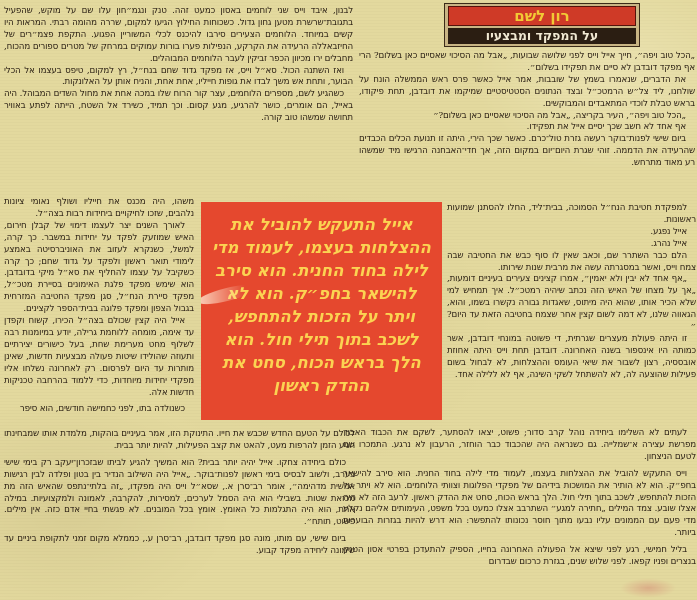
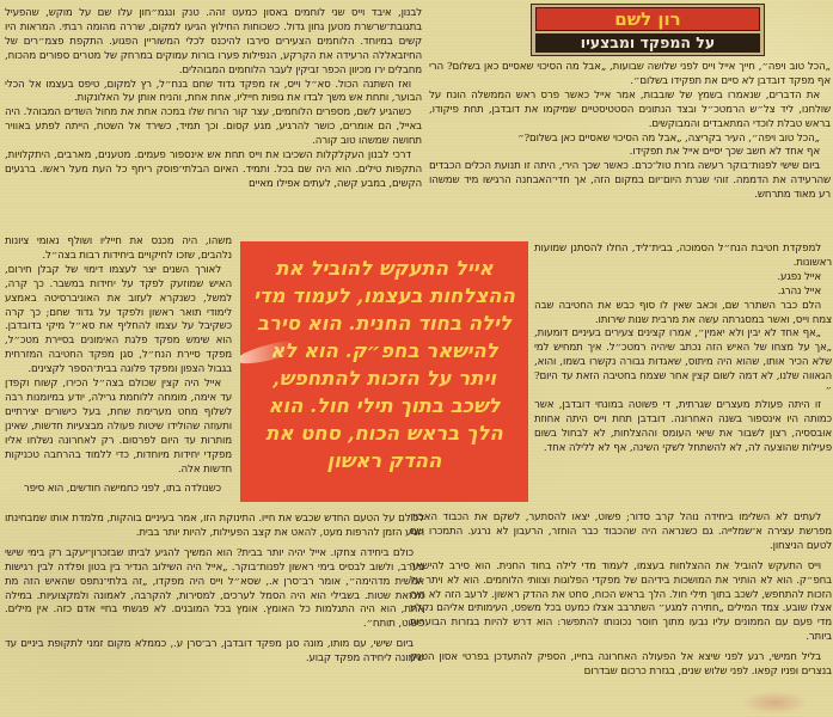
  רון לשם
  על המפקד ומבצעיו
  לבנון, איבד וייס שני לוחמים באסון כמעט זהה. טנק ונגמ״חון עלו שם על מוקש, שהפעיל בתגובת־שרשרת מטען גחון גדול. כשכוחות החילוץ הגיעו למקום, שררה מהומה רבתי. המראות היו קשים במיוחד. הלוחמים הצעירים סירבו להיכנס לכלי המשוריין הפגוע. התקפת פצמ״רים של החיזבאללה הרעידה את הקרקע, הנפילות פערו בורות עמוקים במרחק של מטרים ספורים מהכוח, מחבלים ירו מכיוון הכפר זביקין לעבר הלוחמים המבוהלים.
  ואז השתנה הכול. סא״ל וייס, אז מפקד גדוד שחם בנח״ל, רץ למקום, טיפס בעצמו אל הכלי הבוער, ותחת אש משך לבדו את גופות חייליו, אחת אחת, והניח אותן על האלונקות.
  כשהגיע לשם, מספרים הלוחמים, עצר קור הרוח שלו במכה אחת את מחול השדים המבוהל. היה באייל, הם אומרים, כושר להרגיע, מגע קסום. וכך תמיד, כשירד אל השטח, הייתה לפתע באוויר תחושה שמשהו טוב קורה.
+ דרכי לבנון העקלקלות השכיבו את וייס תחת אש אינספור פעמים. מטענים, מארבים, היתקלויות, התקפות טילים. הוא היה שם בכל. ותמיד. האיום הבלתי־פוסק ריחף כל העת מעל ראשו. ברגעים הקשים, במבע קשה, לעתים אפילו מאיים
  משהו, היה מכנס את חייליו ושולף נאומי ציונות נלהבים, שזכו לחיקויים ביחידות רבות בצה״ל.
  לאורך השנים יצר לעצמו דימוי של קבלן חירום, האיש שמוזעק לפקד על יחידות במשבר. כך קרה, למשל, כשנקרא לעזוב את האוניברסיטה באמצע לימודי תואר ראשון ולפקד על גדוד שחם; כך קרה כשקיבל על עצמו להחליף את סא״ל מיקי בדובדבן. הוא שימש מפקד פלגת האימונים בסיירת מטכ״ל, מפקד סיירת הנח״ל, סגן מפקד החטיבה המזרחית בגבול הצפון ומפקד פלוגה בבית־הספר לקצינים.
  אייל היה קצין שכולם בצה״ל הכירו, קשוח וקפדן עד אימה, מומחה ללוחמת גרילה, יודע במיומנות רבה לשלוף מחט מערימת שחת, בעל כישורים יצירתיים ותעוזה שהולידו שיטות פעולה מבצעיות חדשות, שאינן מותרות עד היום לפרסום. רק לאחרונה נשלחו אליו מפקדי יחידות מיוחדות, כדי ללמוד בהרחבה טכניקות חדשות אלה.
  כשנולדה בתו, לפני כחמישה חודשים, הוא סיפר
  לכולם על הטעם החדש שכבש את חייו. התינוקת הזו, אמר בעיניים בוהקות, מלמדת אותו שמבחינתו הגיע הזמן להרפות מעט, להאט את קצב הפעילות, להיות יותר בבית.
  כולם ביחידה צחקו. אייל יהיה יותר בבית? הוא המשיך להגיע לביתו שבזכרון־יעקב רק בימי שישי בערב, ולשוב לבסיס בימי ראשון לפנות־בוקר. „אייל היה השילוב הנדיר בין בטון ופלדה לבין רגישות אנושית מדהימה״, אומר רב־סרן א., שסא״ל וייס היה מפקדו, „זה בלתי־נתפס שהאיש הזה מת מכזאת שטות. בשבילי הוא היה הסמל לערכים, למסירות, להקרבה, לאמונה ולמקצועיות. במילה אחת, הוא היה התגלמות כל האומץ. אומץ בכל המובנים. לא פגשתי בחיי אדם כזה. אין מילים. פשוט, תותח״.
  ביום שישי, עם מותו, מונה סגן מפקד דובדבן, רב־סרן ע., כממלא מקום זמני לתקופת ביניים עד שימונה ליחידה מפקד קבוע.
  „הכל טוב ויפה״, חייך אייל וייס לפני שלושה שבועות, „אבל מה הסיכוי שאסיים כאן בשלום? הרי אף מפקד דובדבן לא סיים את תפקידו בשלום״.
  את הדברים, שנאמרו בשמץ של שובבות, אמר אייל כאשר פרס ראש הממשלה הונח על שולחנו, ליד צל״ש הרמטכ״ל ובצד הנתונים הסטטיסטיים שמיקמו את דובדבן, תחת פיקודו, בראש טבלת לוכדי המתאבדים והמבוקשים.
  „הכל טוב ויפה״, העיר בקריצה, „אבל מה הסיכוי שאסיים כאן בשלום?״
  אף אחד לא חשב שכך יסיים אייל את תפקידו.
  ביום שישי לפנות־בוקר רעשה גזרת טול־כרם. כאשר שכך הירי, היתה זו תנועת הכלים הכבדים שהרעידה את הדממה. זוהי שגרת היום־יום במקום הזה, אך חדי־האבחנה הרגישו מיד שמשהו רע מאוד מתרחש.
  למפקדת חטיבת הנח״ל הסמוכה, בבית־ליד, החלו להסתנן שמועות ראשונות.
  אייל נפגע.
  אייל נהרג.
  הלם כבר השתרר שם, וכאב שאין לו סוף כבש את החטיבה שבה צמח וייס, ואשר במסגרתה עשה את מרבית שנות שירותו.
  „אף אחד לא יבין ולא יאמין״, אמרו קצינים צעירים בעיניים דומעות, „אך על מצחו של האיש הזה נכתב שיהיה רמטכ״ל. איך תמחיש למי שלא הכיר אותו, שהוא היה מיתוס, שאגדות גבורה נקשרו בשמו, והוא, הגאווה שלנו, לא דמה לשום קצין אחר שצמח בחטיבה הזאת עד היום?״
  זו היתה פעולת מעצרים שגרתית, די פשוטה במונחי דובדבן, אשר כמותה היו אינספור בשנה האחרונה. דובדבן תחת וייס היתה אחוזת אובססיה, רצון לשבור את שיאי העומס וההצלחות, לא לבחול בשום פעילות שהוצעה לה, לא להשתחל לשקי השינה, אף לא ללילה אחד.
  לעתים לא השלימו ביחידה נוהל קרב סדור; פשוט, יצאו להסתער, לשקם את הכבוד האבוד מפרשת עצירה א־שמלייה. גם כשנראה היה שהכבוד כבר הוחזר, הרעבון לא נרגע. התמכרו שם לטעם הניצחון.
  וייס התעקש להוביל את ההצלחות בעצמו, לעמוד מדי לילה בחוד החנית. הוא סירב להישאר בחפ״ק. הוא לא הותיר את המושכות בידיהם של מפקדי הפלוגות וצוותי הלוחמים. הוא לא ויתר על הזכות להתחפש, לשכב בתוך תילי חול. הלך בראש הכוח, סחט את ההדק ראשון. לרעב הזה לא היה אצלו שובע. צמד המילים „חתירה למגע״ השתרבב אצלו כמעט בכל משפט, העימותים אליהם נקלע מדי פעם עם הממונים עליו נבעו מתוך חוסר נכונותו להתפשר: הוא דרש להיות בגזרות הבוערות ביותר.
  בליל חמישי, רגע לפני שיצא אל הפעולה האחרונה בחייו, הספיק להתעדכן בפרטי אסון הטנק בנצרים ופניו קפאו. לפני שלוש שנים, בגזרת כרכום שבדרום
  אייל התעקש להוביל את ההצלחות בעצמו, לעמוד מדי לילה בחוד החנית. הוא סירב להישאר בחפ״ק. הוא ויתר על הזכות להתחפש, לשכב בתוך תילי חול. הוא הלך בראש הכוח, סחט את ההדק ראשון
